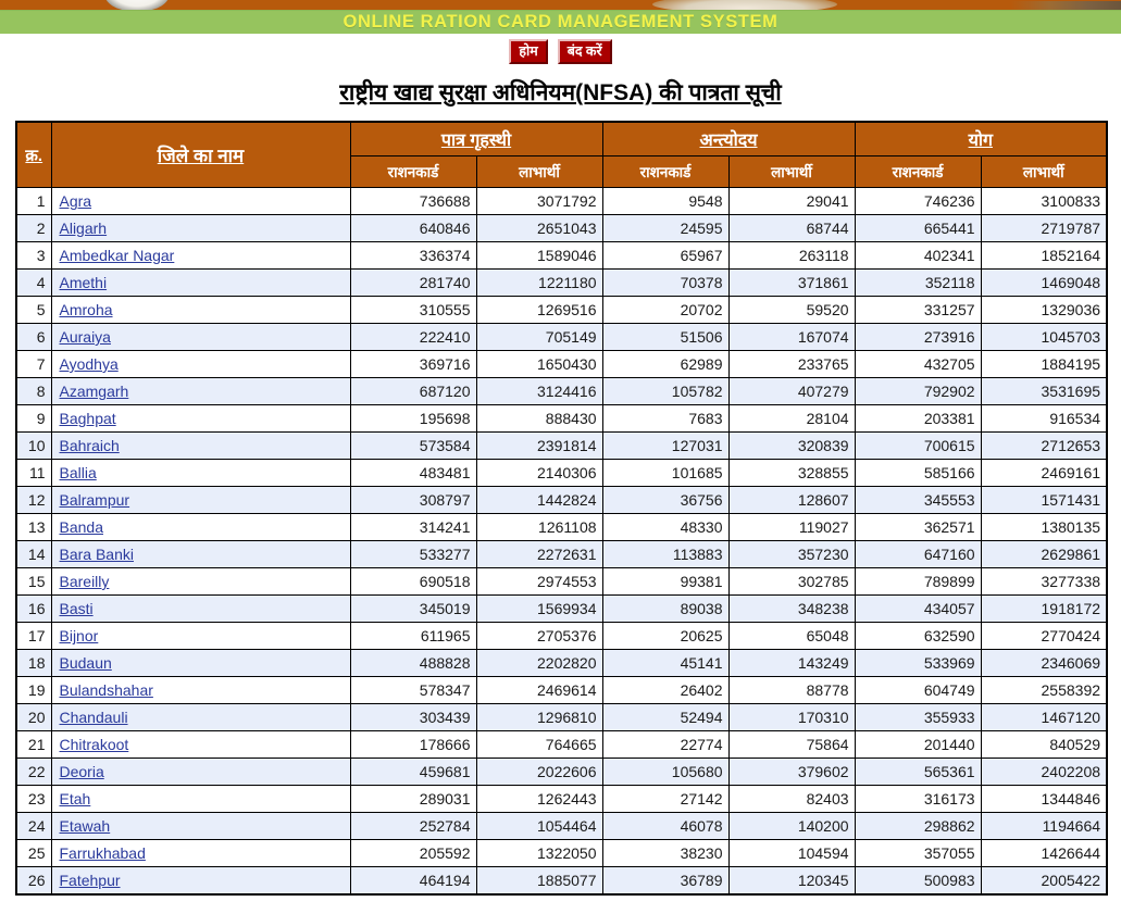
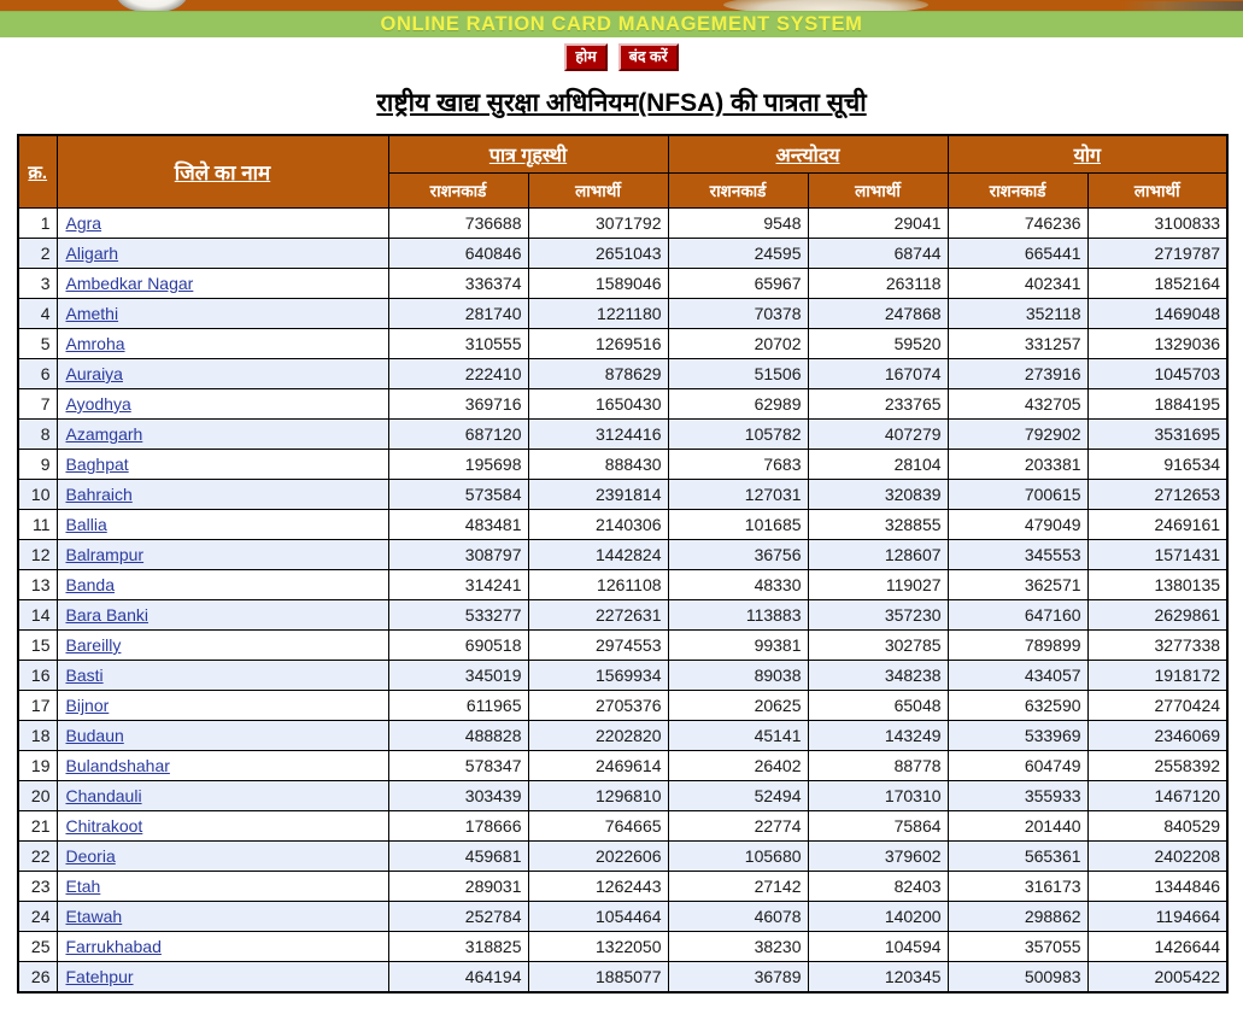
  ONLINE RATION CARD MANAGEMENT SYSTEM
  होम
  बंद करें
  राष्ट्रीय खाद्य सुरक्षा अधिनियम(NFSA) की पात्रता सूची
  क्र.	जिले का नाम	पात्र गृहस्थी	अन्त्योदय	योग
  राशनकार्ड	लाभार्थी	राशनकार्ड	लाभार्थी	राशनकार्ड	लाभार्थी
  1	Agra	736688	3071792	9548	29041	746236	3100833
  2	Aligarh	640846	2651043	24595	68744	665441	2719787
  3	Ambedkar Nagar	336374	1589046	65967	263118	402341	1852164
- 4	Amethi	281740	1221180	70378	371861	352118	1469048
+ 4	Amethi	281740	1221180	70378	247868	352118	1469048
  5	Amroha	310555	1269516	20702	59520	331257	1329036
- 6	Auraiya	222410	705149	51506	167074	273916	1045703
+ 6	Auraiya	222410	878629	51506	167074	273916	1045703
  7	Ayodhya	369716	1650430	62989	233765	432705	1884195
  8	Azamgarh	687120	3124416	105782	407279	792902	3531695
  9	Baghpat	195698	888430	7683	28104	203381	916534
  10	Bahraich	573584	2391814	127031	320839	700615	2712653
- 11	Ballia	483481	2140306	101685	328855	585166	2469161
+ 11	Ballia	483481	2140306	101685	328855	479049	2469161
  12	Balrampur	308797	1442824	36756	128607	345553	1571431
  13	Banda	314241	1261108	48330	119027	362571	1380135
  14	Bara Banki	533277	2272631	113883	357230	647160	2629861
  15	Bareilly	690518	2974553	99381	302785	789899	3277338
  16	Basti	345019	1569934	89038	348238	434057	1918172
  17	Bijnor	611965	2705376	20625	65048	632590	2770424
  18	Budaun	488828	2202820	45141	143249	533969	2346069
  19	Bulandshahar	578347	2469614	26402	88778	604749	2558392
  20	Chandauli	303439	1296810	52494	170310	355933	1467120
  21	Chitrakoot	178666	764665	22774	75864	201440	840529
  22	Deoria	459681	2022606	105680	379602	565361	2402208
  23	Etah	289031	1262443	27142	82403	316173	1344846
  24	Etawah	252784	1054464	46078	140200	298862	1194664
- 25	Farrukhabad	205592	1322050	38230	104594	357055	1426644
+ 25	Farrukhabad	318825	1322050	38230	104594	357055	1426644
  26	Fatehpur	464194	1885077	36789	120345	500983	2005422
